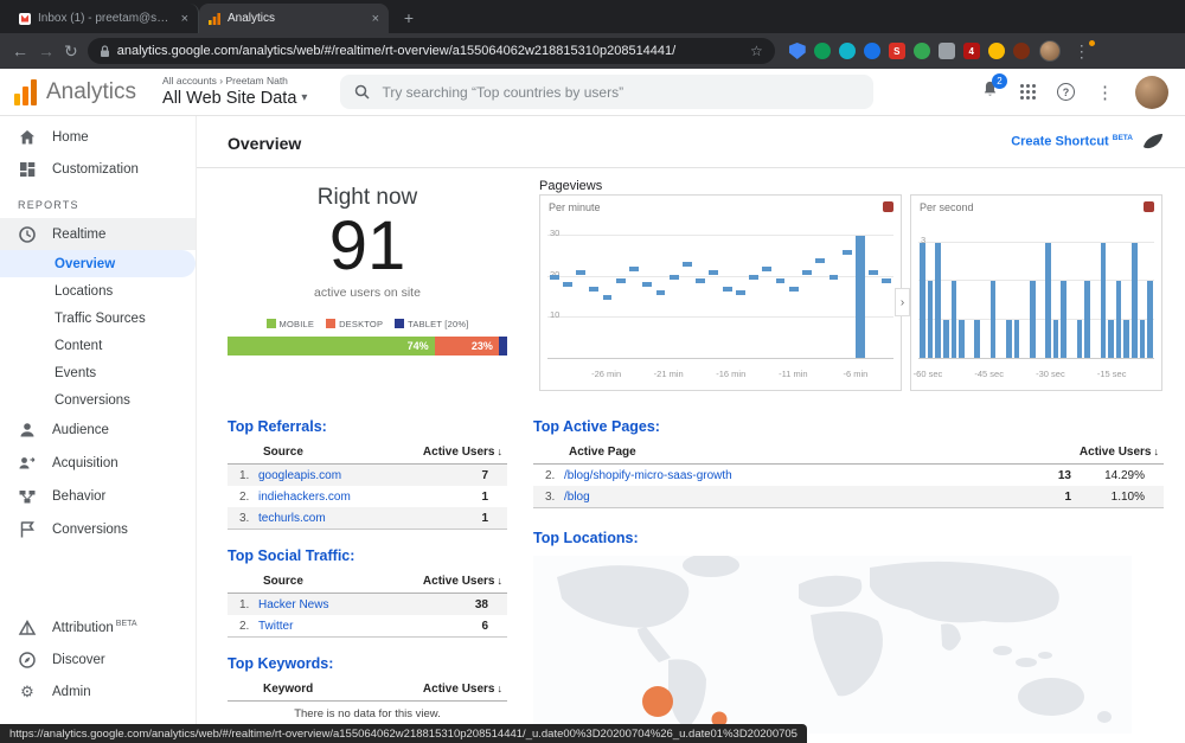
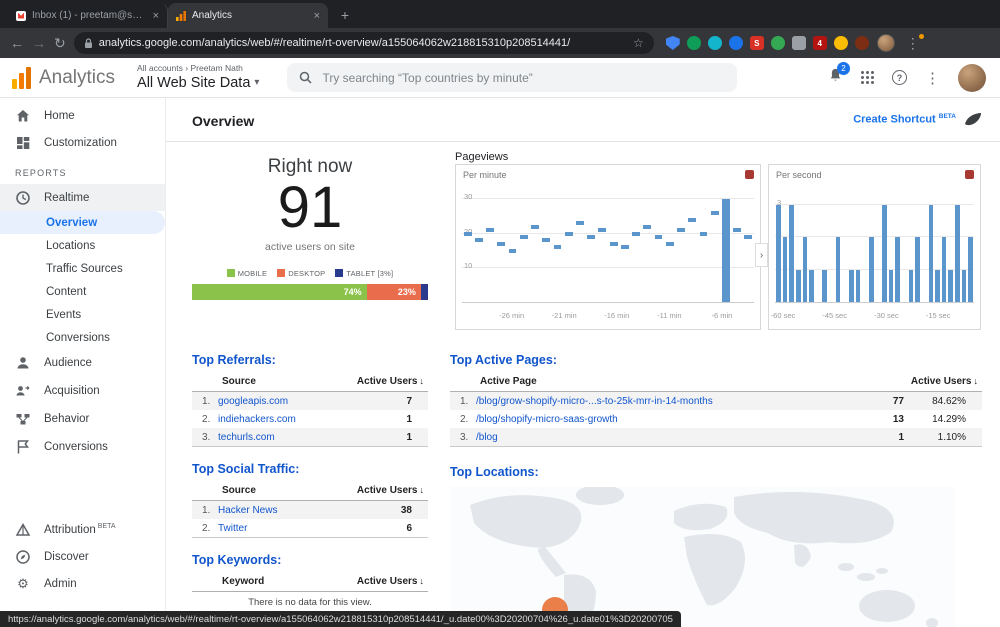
  Inbox (1) - preetam@supe
  ×
  Analytics
  ×
  +
  ←
  →
  ↻
  analytics.google.com/analytics/web/#/realtime/rt-overview/a155064062w218815310p208514441/
  ☆
  S
  4
  ⋮
  Analytics
  All accounts › Preetam Nath
  All Web Site Data
  ▾
- Try searching “Top countries by users”
+ Try searching “Top countries by minute”
  2
  ?
  ⋮
  Home
  Customization
  REPORTS
  Realtime
  Overview
  Locations
  Traffic Sources
  Content
  Events
  Conversions
  Audience
  Acquisition
  Behavior
  Conversions
  Attribution
  Discover
  ⚙
  Admin
  Overview
  Create Shortcut
  Right now
  91
  active users on site
  MOBILE
  DESKTOP
- TABLET [20%]
+ TABLET [3%]
  74%
  23%
  Pageviews
  Per minute
  10
  30
  -26 min
  -21 min
  -16 min
  -11 min
  -6 min
  Per second
  3
  -60 sec
  -45 sec
  -30 sec
  -15 sec
  ›
  Top Referrals:
  Source	Active Users ↓
  1.	googleapis.com	7
  2.	indiehackers.com	1
  3.	techurls.com	1
  Top Social Traffic:
  Source	Active Users ↓
  1.	Hacker News	38
  2.	Twitter	6
  Top Keywords:
  Keyword	Active Users ↓
  There is no data for this view.
  Top Active Pages:
  Active Page	Active Users ↓
+ 1.	/blog/grow-shopify-micro-...s-to-25k-mrr-in-14-months	77	84.62%
  2.	/blog/shopify-micro-saas-growth	13	14.29%
  3.	/blog	1	1.10%
  Top Locations:
  https://analytics.google.com/analytics/web/#/realtime/rt-overview/a155064062w218815310p208514441/_u.date00%3D20200704%26_u.date01%3D20200705
